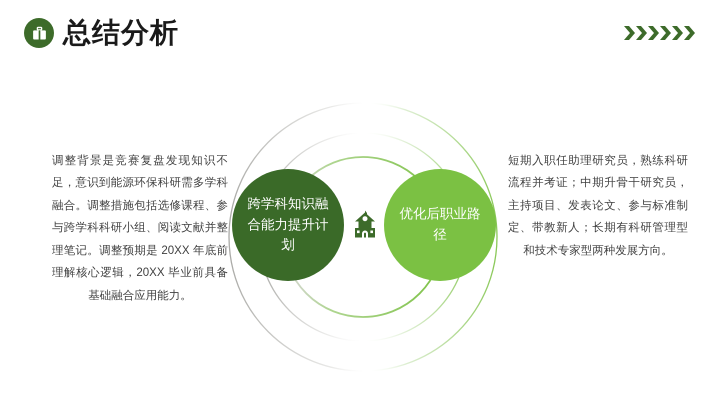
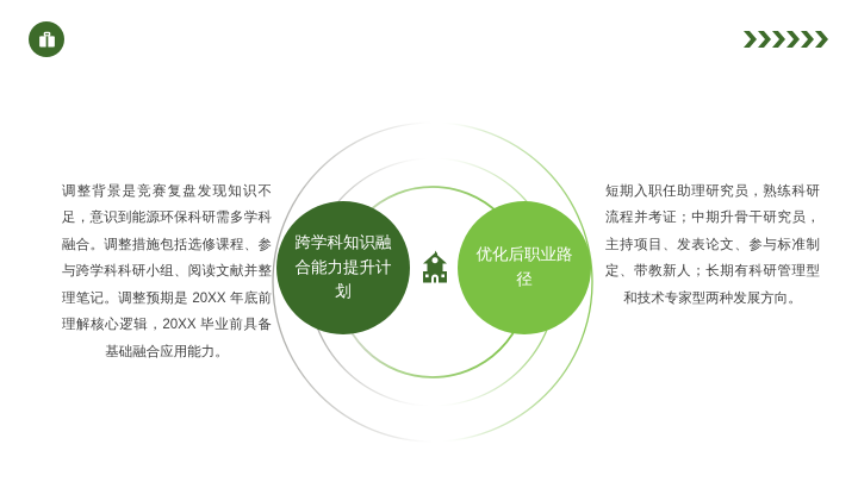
- 总结分析
  调整背景是竞赛复盘发现知识不足，意识到能源环保科研需多学科融合。调整措施包括选修课程、参与跨学科科研小组、阅读文献并整理笔记。调整预期是 20XX 年底前理解核心逻辑，20XX 毕业前具备基础融合应用能力。
  短期入职任助理研究员，熟练科研流程并考证；中期升骨干研究员，主持项目、发表论文、参与标准制定、带教新人；长期有科研管理型和技术专家型两种发展方向。
  跨学科知识融合能力提升计划
  优化后职业路径
